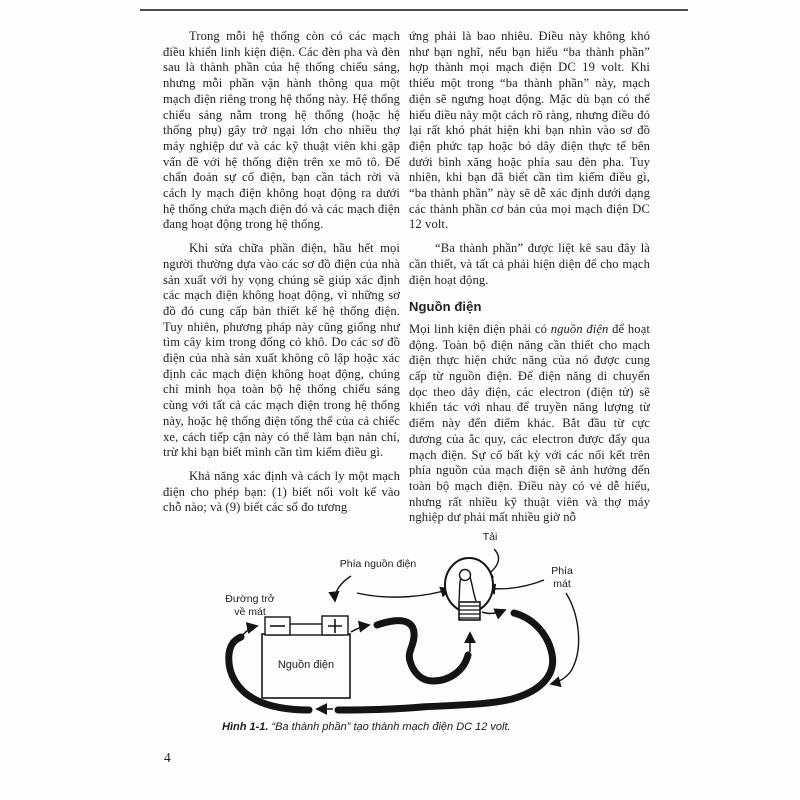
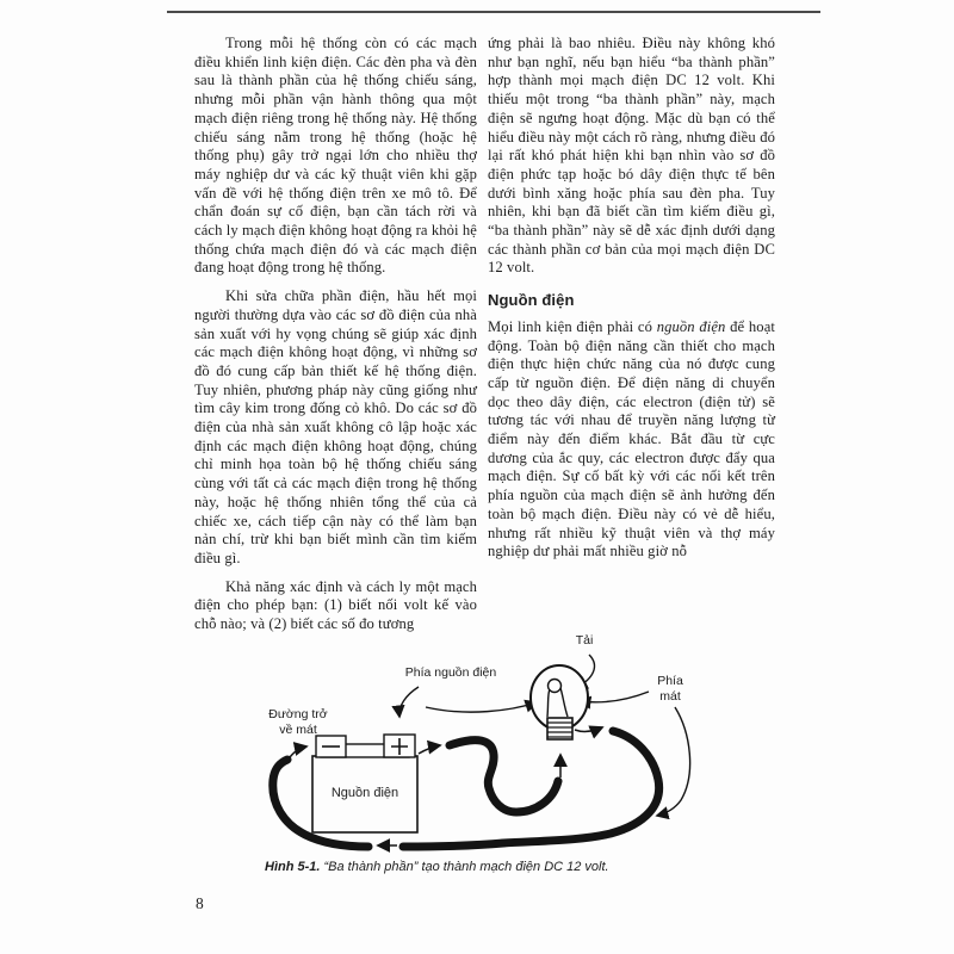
- Trong mỗi hệ thống còn có các mạch điều khiển linh kiện điện. Các đèn pha và đèn sau là thành phần của hệ thống chiếu sáng, nhưng mỗi phần vận hành thông qua một mạch điện riêng trong hệ thống này. Hệ thống chiếu sáng nằm trong hệ thống (hoặc hệ thống phụ) gây trở ngại lớn cho nhiều thợ máy nghiệp dư và các kỹ thuật viên khi gặp vấn đề với hệ thống điện trên xe mô tô. Để chẩn đoán sự cố điện, bạn cần tách rời và cách ly mạch điện không hoạt động ra dưới hệ thống chứa mạch điện đó và các mạch điện đang hoạt động trong hệ thống.
+ Trong mỗi hệ thống còn có các mạch điều khiển linh kiện điện. Các đèn pha và đèn sau là thành phần của hệ thống chiếu sáng, nhưng mỗi phần vận hành thông qua một mạch điện riêng trong hệ thống này. Hệ thống chiếu sáng nằm trong hệ thống (hoặc hệ thống phụ) gây trở ngại lớn cho nhiều thợ máy nghiệp dư và các kỹ thuật viên khi gặp vấn đề với hệ thống điện trên xe mô tô. Để chẩn đoán sự cố điện, bạn cần tách rời và cách ly mạch điện không hoạt động ra khỏi hệ thống chứa mạch điện đó và các mạch điện đang hoạt động trong hệ thống.
- Khi sửa chữa phần điện, hầu hết mọi người thường dựa vào các sơ đồ điện của nhà sản xuất với hy vọng chúng sẽ giúp xác định các mạch điện không hoạt động, vì những sơ đồ đó cung cấp bản thiết kế hệ thống điện. Tuy nhiên, phương pháp này cũng giống như tìm cây kim trong đống cỏ khô. Do các sơ đồ điện của nhà sản xuất không cô lập hoặc xác định các mạch điện không hoạt động, chúng chỉ minh họa toàn bộ hệ thống chiếu sáng cùng với tất cả các mạch điện trong hệ thống này, hoặc hệ thống điện tổng thể của cả chiếc xe, cách tiếp cận này có thể làm bạn nản chí, trừ khi bạn biết mình cần tìm kiếm điều gì.
+ Khi sửa chữa phần điện, hầu hết mọi người thường dựa vào các sơ đồ điện của nhà sản xuất với hy vọng chúng sẽ giúp xác định các mạch điện không hoạt động, vì những sơ đồ đó cung cấp bản thiết kế hệ thống điện. Tuy nhiên, phương pháp này cũng giống như tìm cây kim trong đống cỏ khô. Do các sơ đồ điện của nhà sản xuất không cô lập hoặc xác định các mạch điện không hoạt động, chúng chỉ minh họa toàn bộ hệ thống chiếu sáng cùng với tất cả các mạch điện trong hệ thống này, hoặc hệ thống nhiên tổng thể của cả chiếc xe, cách tiếp cận này có thể làm bạn nản chí, trừ khi bạn biết mình cần tìm kiếm điều gì.
- Khả năng xác định và cách ly một mạch điện cho phép bạn: (1) biết nối volt kế vào chỗ nào; và (9) biết các số đo tương
+ Khả năng xác định và cách ly một mạch điện cho phép bạn: (1) biết nối volt kế vào chỗ nào; và (2) biết các số đo tương
- ứng phải là bao nhiêu. Điều này không khó như bạn nghĩ, nếu bạn hiểu “ba thành phần” hợp thành mọi mạch điện DC 19 volt. Khi thiếu một trong “ba thành phần” này, mạch điện sẽ ngưng hoạt động. Mặc dù bạn có thể hiểu điều này một cách rõ ràng, nhưng điều đó lại rất khó phát hiện khi bạn nhìn vào sơ đồ điện phức tạp hoặc bó dây điện thực tế bên dưới bình xăng hoặc phía sau đèn pha. Tuy nhiên, khi bạn đã biết cần tìm kiếm điều gì, “ba thành phần” này sẽ dễ xác định dưới dạng các thành phần cơ bản của mọi mạch điện DC 12 volt.
+ ứng phải là bao nhiêu. Điều này không khó như bạn nghĩ, nếu bạn hiểu “ba thành phần” hợp thành mọi mạch điện DC 12 volt. Khi thiếu một trong “ba thành phần” này, mạch điện sẽ ngưng hoạt động. Mặc dù bạn có thể hiểu điều này một cách rõ ràng, nhưng điều đó lại rất khó phát hiện khi bạn nhìn vào sơ đồ điện phức tạp hoặc bó dây điện thực tế bên dưới bình xăng hoặc phía sau đèn pha. Tuy nhiên, khi bạn đã biết cần tìm kiếm điều gì, “ba thành phần” này sẽ dễ xác định dưới dạng các thành phần cơ bản của mọi mạch điện DC 12 volt.
- “Ba thành phần” được liệt kê sau đây là cần thiết, và tất cả phải hiện diện để cho mạch điện hoạt động.
  Nguồn điện
- Mọi linh kiện điện phải có nguồn điện để hoạt động. Toàn bộ điện năng cần thiết cho mạch điện thực hiện chức năng của nó được cung cấp từ nguồn điện. Để điện năng di chuyển dọc theo dây điện, các electron (điện tử) sẽ khiển tác với nhau để truyền năng lượng từ điểm này đến điểm khác. Bắt đầu từ cực dương của ắc quy, các electron được đẩy qua mạch điện. Sự cố bất kỳ với các nối kết trên phía nguồn của mạch điện sẽ ảnh hưởng đến toàn bộ mạch điện. Điều này có vẻ dễ hiểu, nhưng rất nhiều kỹ thuật viên và thợ máy nghiệp dư phải mất nhiều giờ nỗ
+ Mọi linh kiện điện phải có nguồn điện để hoạt động. Toàn bộ điện năng cần thiết cho mạch điện thực hiện chức năng của nó được cung cấp từ nguồn điện. Để điện năng di chuyển dọc theo dây điện, các electron (điện tử) sẽ tương tác với nhau để truyền năng lượng từ điểm này đến điểm khác. Bắt đầu từ cực dương của ắc quy, các electron được đẩy qua mạch điện. Sự cố bất kỳ với các nối kết trên phía nguồn của mạch điện sẽ ảnh hưởng đến toàn bộ mạch điện. Điều này có vẻ dễ hiểu, nhưng rất nhiều kỹ thuật viên và thợ máy nghiệp dư phải mất nhiều giờ nỗ
  Tải
  Phía nguồn điện
  Phía
  mát
  Đường trở
  về mát
  Nguồn điện
- Hình 1-1. “Ba thành phần” tạo thành mạch điện DC 12 volt.
+ Hình 5-1. “Ba thành phần” tạo thành mạch điện DC 12 volt.
- 4
+ 8
